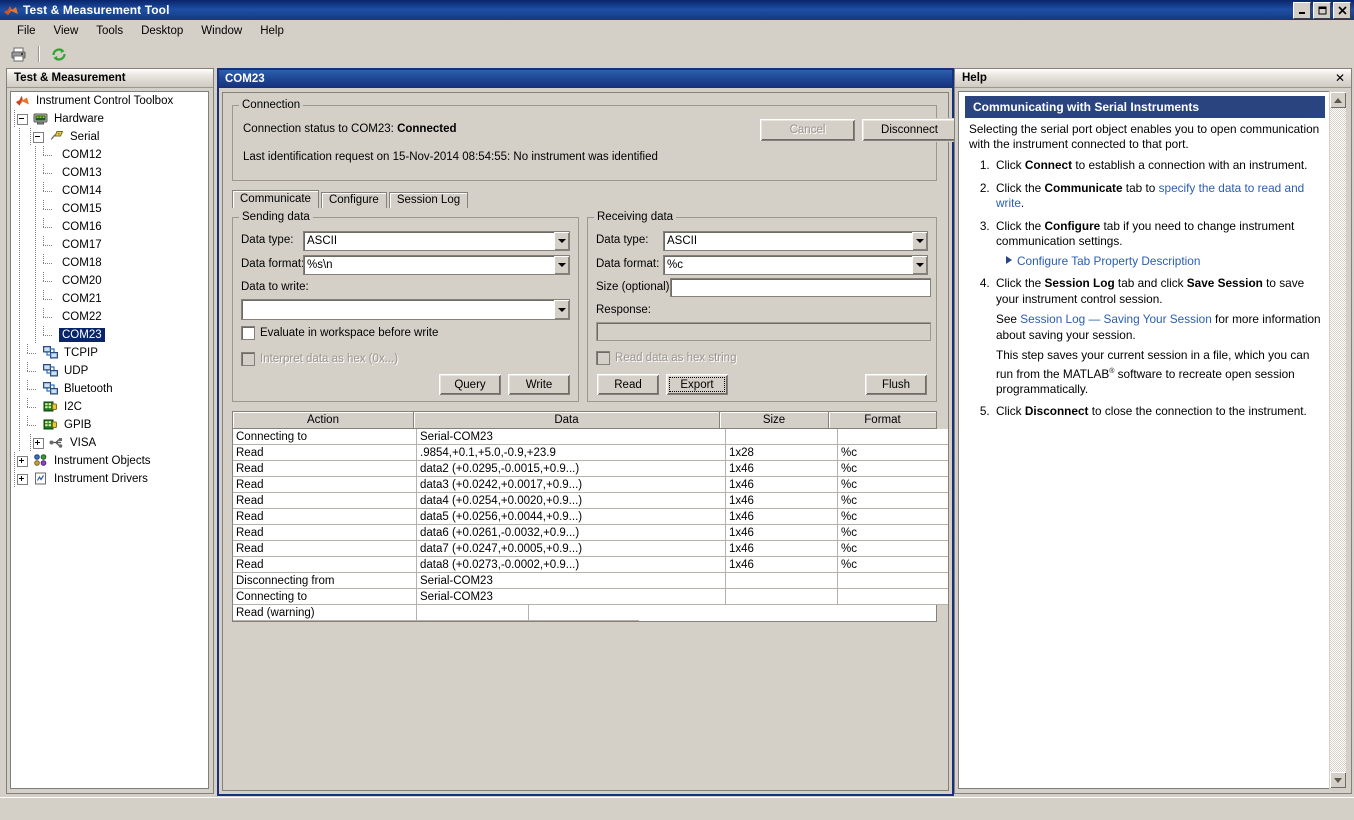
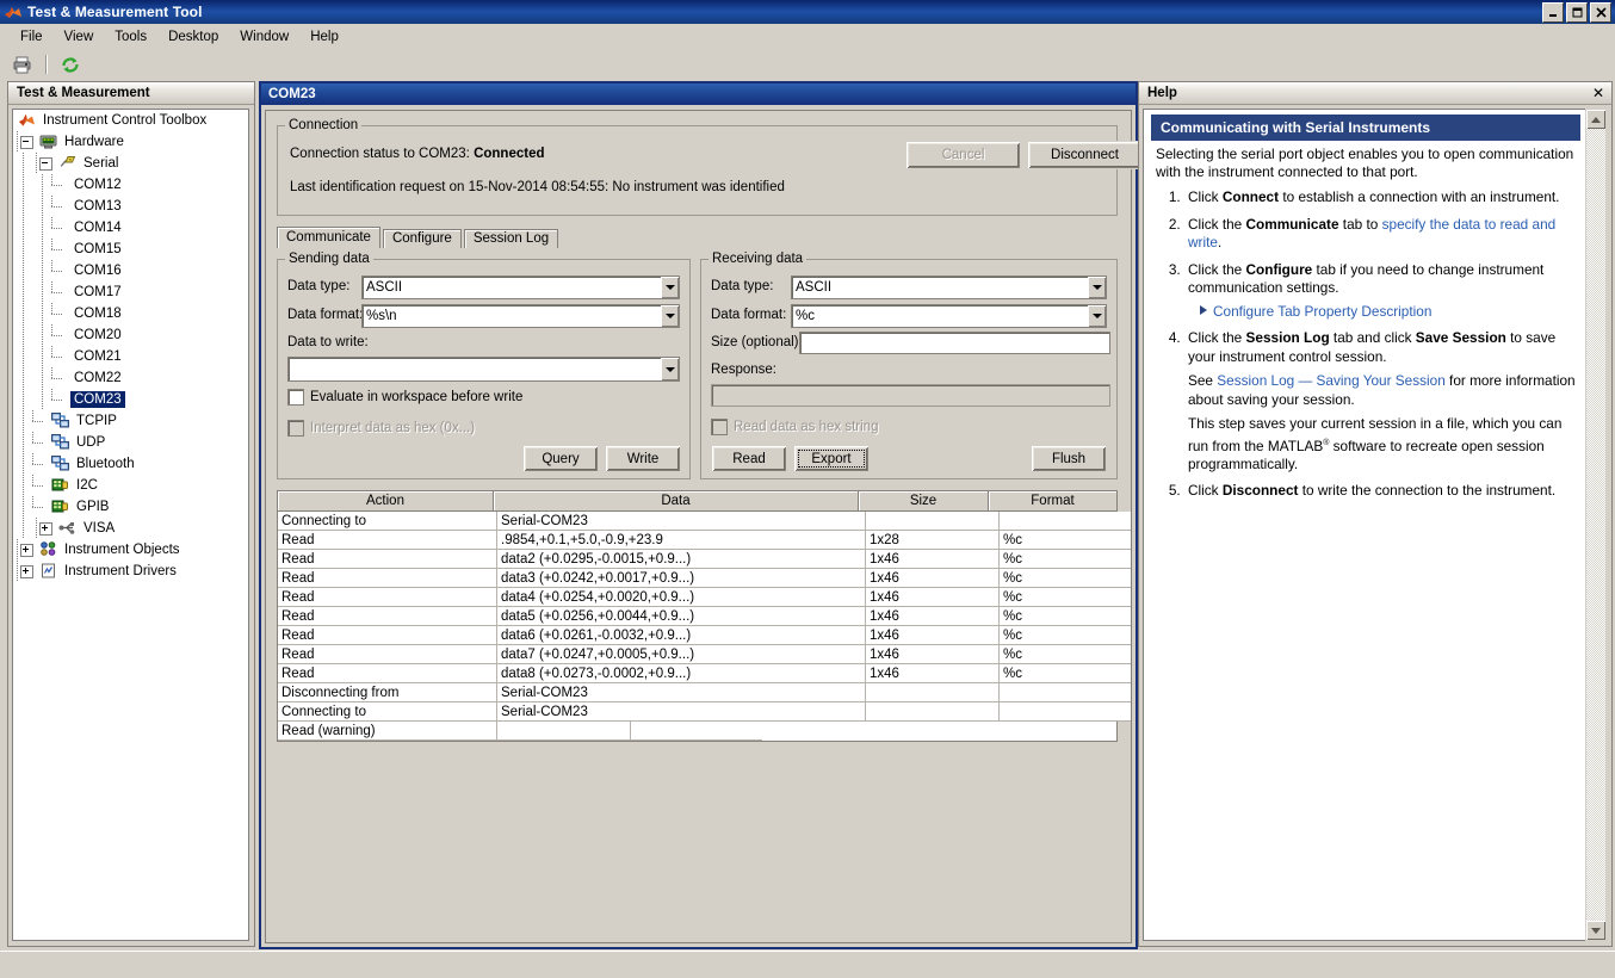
  Test & Measurement Tool
  File
  View
  Tools
  Desktop
  Window
  Help
  Test & Measurement
  Instrument Control Toolbox
  Hardware
  Serial
  COM12
  COM13
  COM14
  COM15
  COM16
  COM17
  COM18
  COM20
  COM21
  COM22
  COM23
  TCPIP
  UDP
  Bluetooth
  I2C
  GPIB
  VISA
  Instrument Objects
  Instrument Drivers
  COM23
  Connection
  Connection status to COM23: Connected
  Last identification request on 15-Nov-2014 08:54:55: No instrument was identified
  Cancel
  Disconnect
  Communicate
  Configure
  Session Log
  Sending data
  Data type:
  ASCII
  Data format
  %s\n
  Data to write:
  Evaluate in workspace before write
  Interpret data as hex (0x...)
  Query
  Write
  Receiving data
  Data type:
  ASCII
  Data format:
  %c
  Size (optional)
  Response:
  Read data as hex string
  Read
  Export
  Flush
  Action
  Data
  Size
  Format
  Connecting to
  Serial-COM23
  Read
  .9854,+0.1,+5.0,-0.9,+23.9
  1x28
  %c
  Read
  data2 (+0.0295,-0.0015,+0.9...)
  1x46
  %c
  Read
  data3 (+0.0242,+0.0017,+0.9...)
  1x46
  %c
  Read
  data4 (+0.0254,+0.0020,+0.9...)
  1x46
  %c
  Read
  data5 (+0.0256,+0.0044,+0.9...)
  1x46
  %c
  Read
  data6 (+0.0261,-0.0032,+0.9...)
  1x46
  %c
  Read
  data7 (+0.0247,+0.0005,+0.9...)
  1x46
  %c
  Read
  data8 (+0.0273,-0.0002,+0.9...)
  1x46
  %c
  Disconnecting from
  Serial-COM23
  Connecting to
  Serial-COM23
  Read (warning)
  Help
  ✕
  Communicating with Serial Instruments
  Selecting the serial port object enables you to open communication with the instrument connected to that port.
  Click Connect to establish a connection with an instrument.
  Click the Communicate tab to specify the data to read and write.
  Click the Configure tab if you need to change instrument communication settings.
  Configure Tab Property Description
  Click the Session Log tab and click Save Session to save your instrument control session.
  See Session Log — Saving Your Session for more information about saving your session.
  This step saves your current session in a file, which you can run from the MATLAB software to recreate open session programmatically.
- Click Disconnect to close the connection to the instrument.
+ Click Disconnect to write the connection to the instrument.
